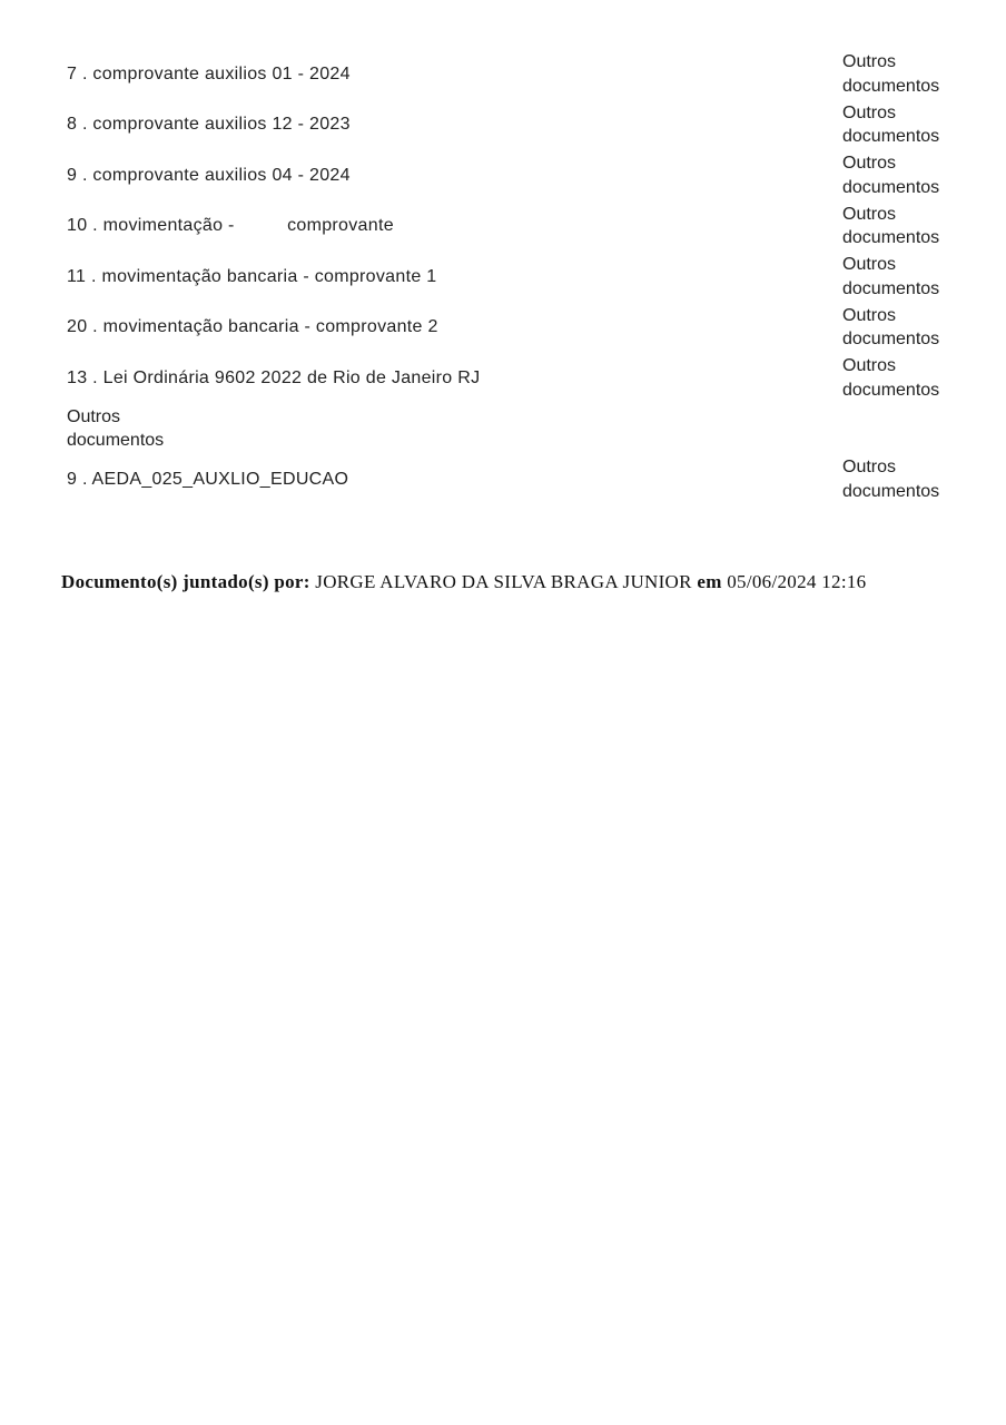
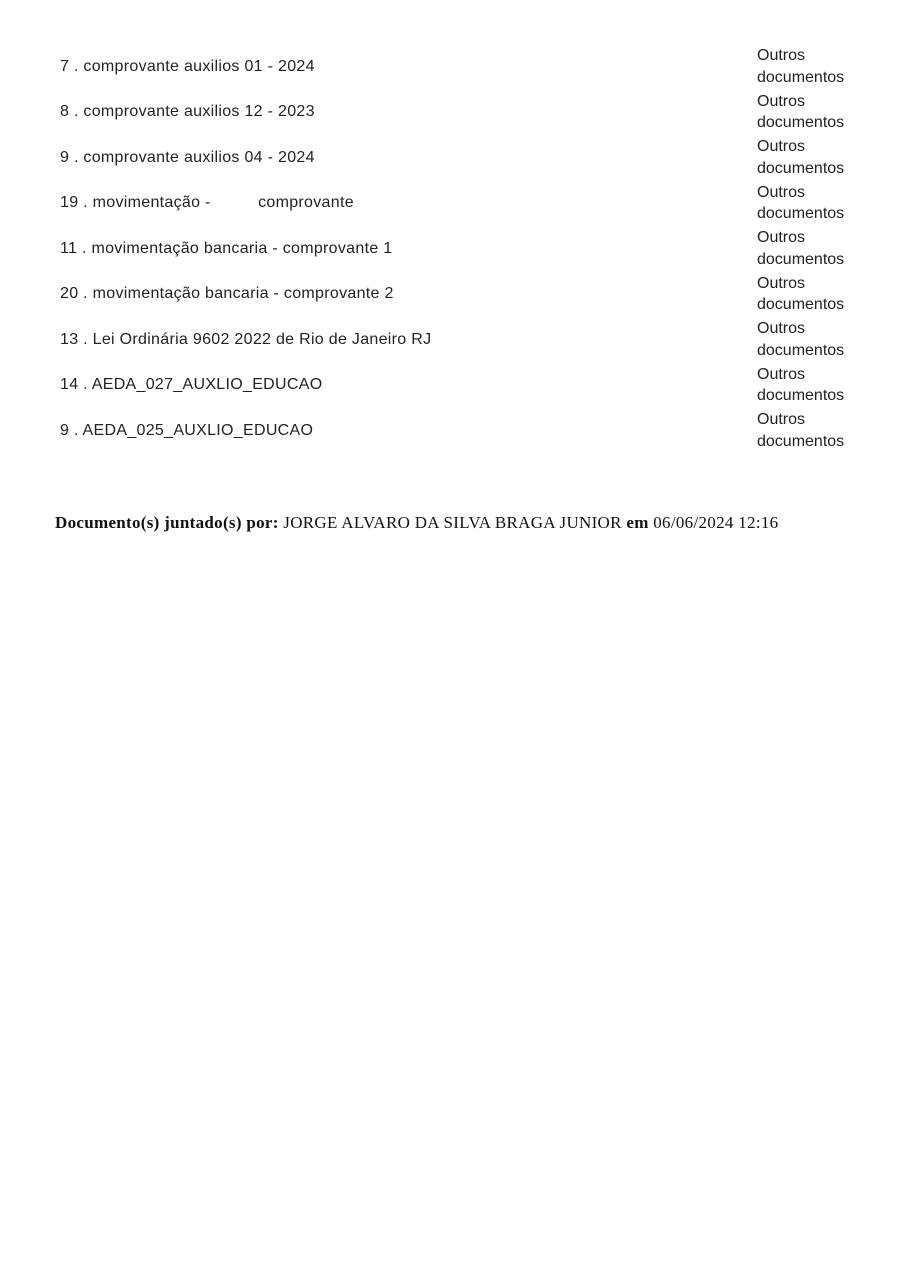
  7 . comprovante auxilios 01 - 2024
  Outros documentos
  8 . comprovante auxilios 12 - 2023
  Outros documentos
  9 . comprovante auxilios 04 - 2024
  Outros documentos
- 10 . movimentação - comprovante
+ 19 . movimentação - comprovante
  Outros documentos
  11 . movimentação bancaria - comprovante 1
  Outros documentos
  20 . movimentação bancaria - comprovante 2
  Outros documentos
  13 . Lei Ordinária 9602 2022 de Rio de Janeiro RJ
  Outros documentos
+ 14 . AEDA_027_AUXLIO_EDUCAO
  Outros documentos
  9 . AEDA_025_AUXLIO_EDUCAO
  Outros documentos
- Documento(s) juntado(s) por: JORGE ALVARO DA SILVA BRAGA JUNIOR em 05/06/2024 12:16
+ Documento(s) juntado(s) por: JORGE ALVARO DA SILVA BRAGA JUNIOR em 06/06/2024 12:16
